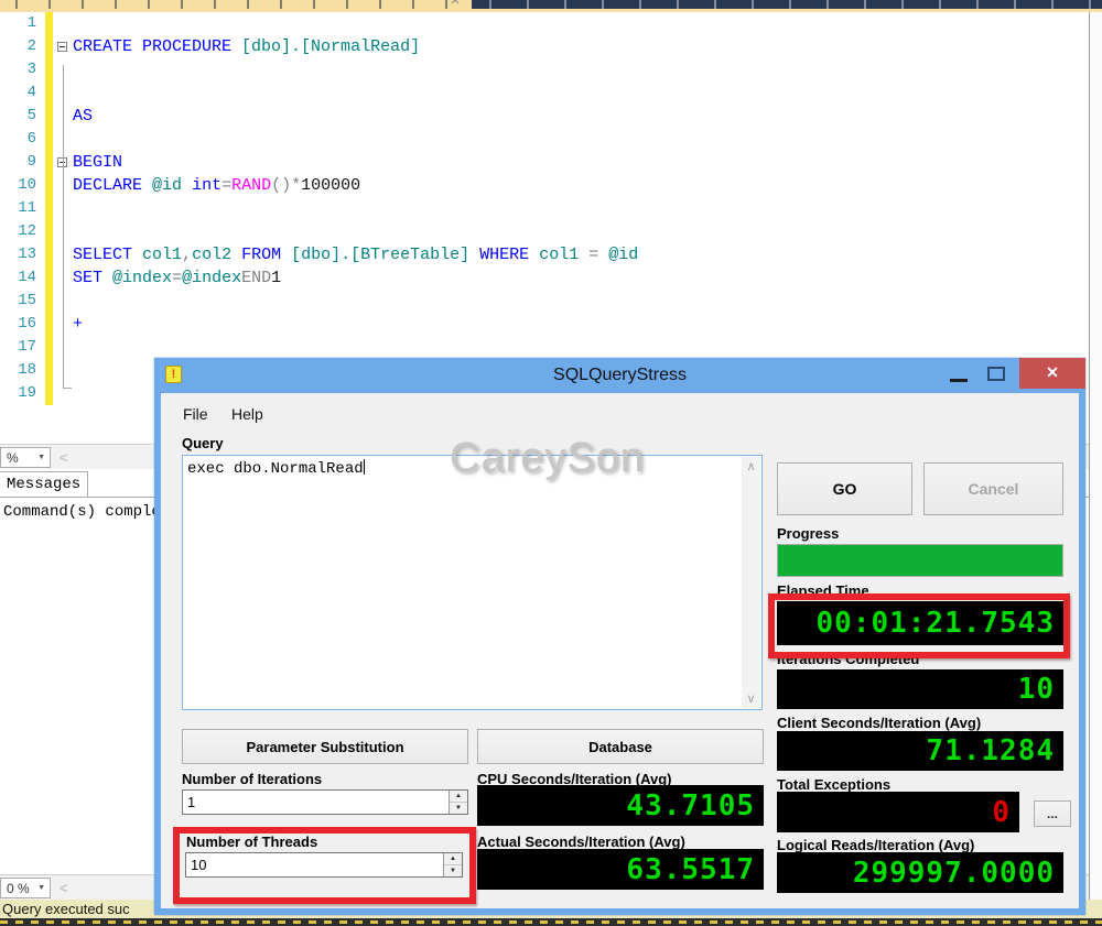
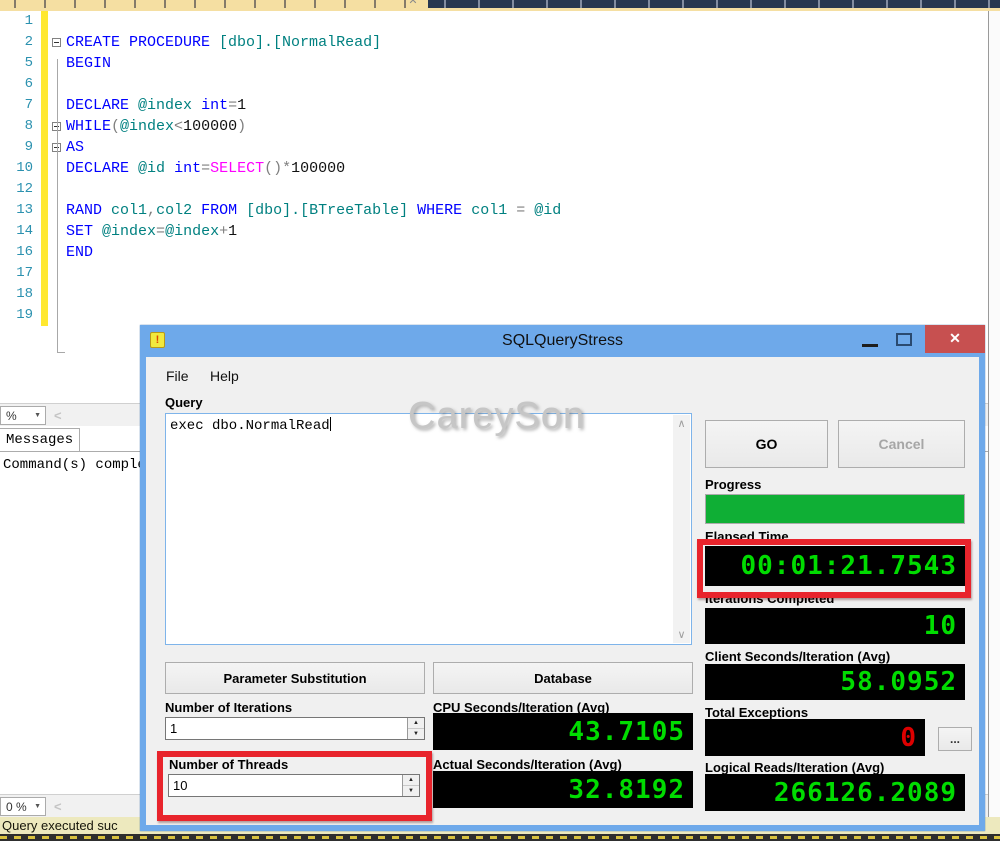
  ✕
  1
  2
  CREATE PROCEDURE [dbo].[NormalRead]
- 3
- 4
  5
- AS
+ BEGIN
  6
+ 7
+ DECLARE @index int=1
+ 8
+ WHILE(@index<100000)
  9
- BEGIN
+ AS
  10
- DECLARE @id int=RAND()*100000
+ DECLARE @id int=SELECT()*100000
- 11
  12
  13
- SELECT col1,col2 FROM [dbo].[BTreeTable] WHERE col1 = @id
+ RAND col1,col2 FROM [dbo].[BTreeTable] WHERE col1 = @id
  14
- SET @index=@indexEND1
+ SET @index=@index+1
- 15
  16
- +
+ END
  17
  18
  19
  %
  <
  Messages
  Command(s) compl
  0 %
  <
  Query executed suc
  !
  SQLQueryStress
  ✕
  File
  Help
  Query
  exec dbo.NormalRead
  ∧
  ∨
  CareySon
  GO
  Cancel
  Progress
  Elapsed Time
  00:01:21.7543
  Iterations Completed
  10
  Client Seconds/Iteration (Avg)
- 71.1284
+ 58.0952
  Total Exceptions
  0
  ...
  Logical Reads/Iteration (Avg)
- 299997.0000
+ 266126.2089
  Parameter Substitution
  Database
  Number of Iterations
  1
  CPU Seconds/Iteration (Avg)
  43.7105
  Number of Threads
  10
  Actual Seconds/Iteration (Avg)
- 63.5517
+ 32.8192
